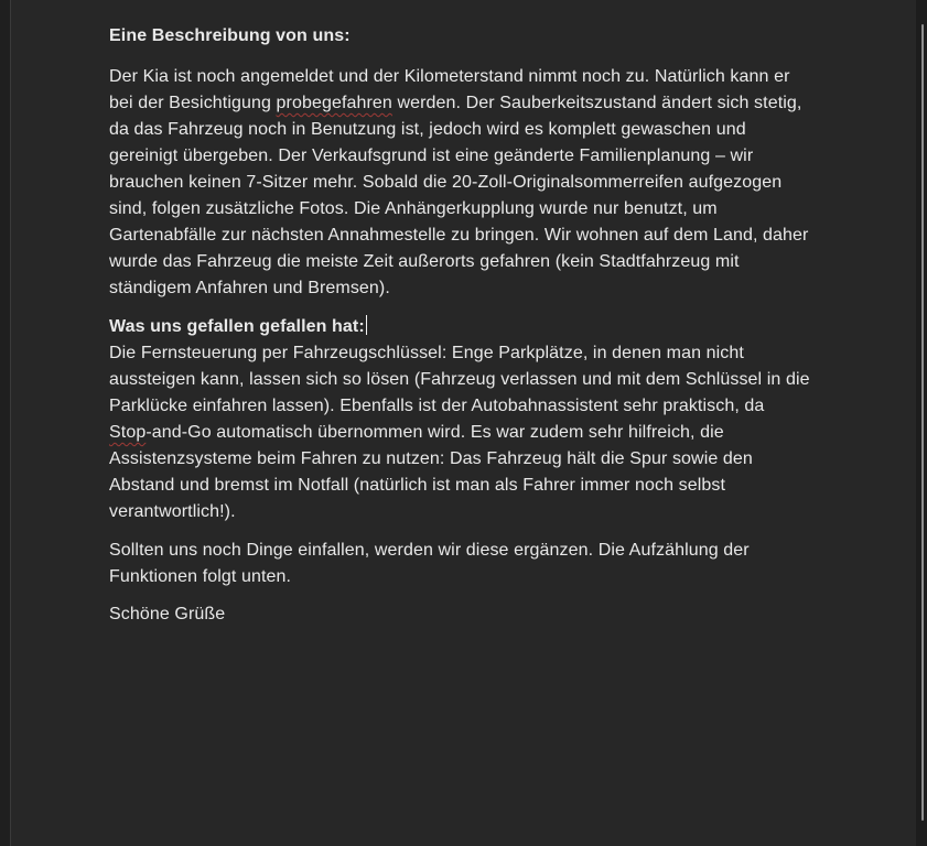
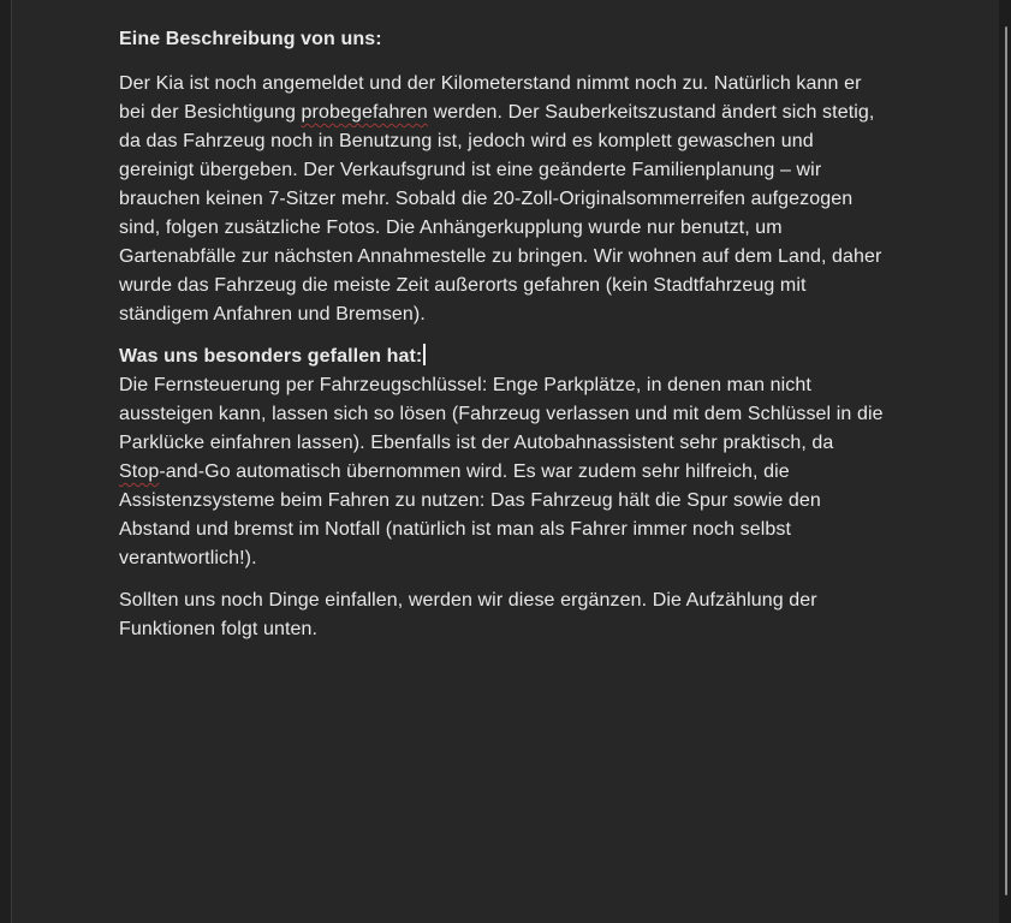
  Eine Beschreibung von uns:
  Der Kia ist noch angemeldet und der Kilometerstand nimmt noch zu. Natürlich kann er
  bei der Besichtigung probegefahren werden. Der Sauberkeitszustand ändert sich stetig,
  da das Fahrzeug noch in Benutzung ist, jedoch wird es komplett gewaschen und
  gereinigt übergeben. Der Verkaufsgrund ist eine geänderte Familienplanung – wir
  brauchen keinen 7-Sitzer mehr. Sobald die 20-Zoll-Originalsommerreifen aufgezogen
  sind, folgen zusätzliche Fotos. Die Anhängerkupplung wurde nur benutzt, um
  Gartenabfälle zur nächsten Annahmestelle zu bringen. Wir wohnen auf dem Land, daher
  wurde das Fahrzeug die meiste Zeit außerorts gefahren (kein Stadtfahrzeug mit
  ständigem Anfahren und Bremsen).
- Was uns gefallen gefallen hat:
+ Was uns besonders gefallen hat:
  Die Fernsteuerung per Fahrzeugschlüssel: Enge Parkplätze, in denen man nicht
  aussteigen kann, lassen sich so lösen (Fahrzeug verlassen und mit dem Schlüssel in die
  Parklücke einfahren lassen). Ebenfalls ist der Autobahnassistent sehr praktisch, da
  Stop-and-Go automatisch übernommen wird. Es war zudem sehr hilfreich, die
  Assistenzsysteme beim Fahren zu nutzen: Das Fahrzeug hält die Spur sowie den
  Abstand und bremst im Notfall (natürlich ist man als Fahrer immer noch selbst
  verantwortlich!).
  Sollten uns noch Dinge einfallen, werden wir diese ergänzen. Die Aufzählung der
  Funktionen folgt unten.
- Schöne Grüße
